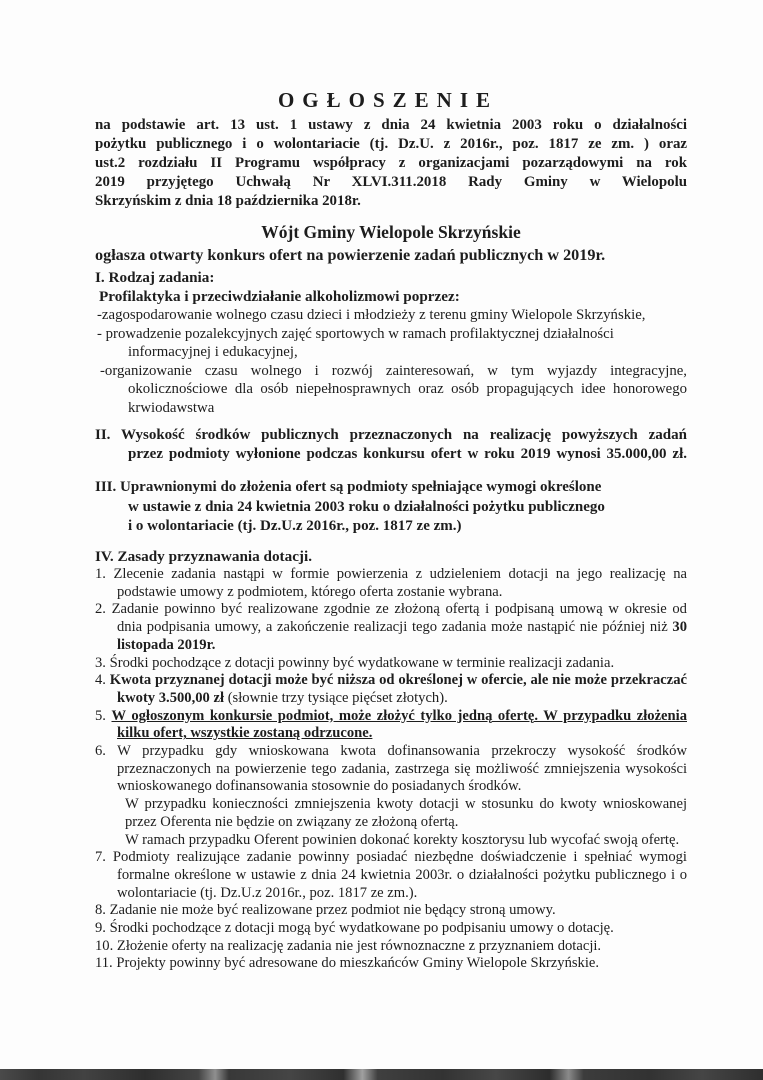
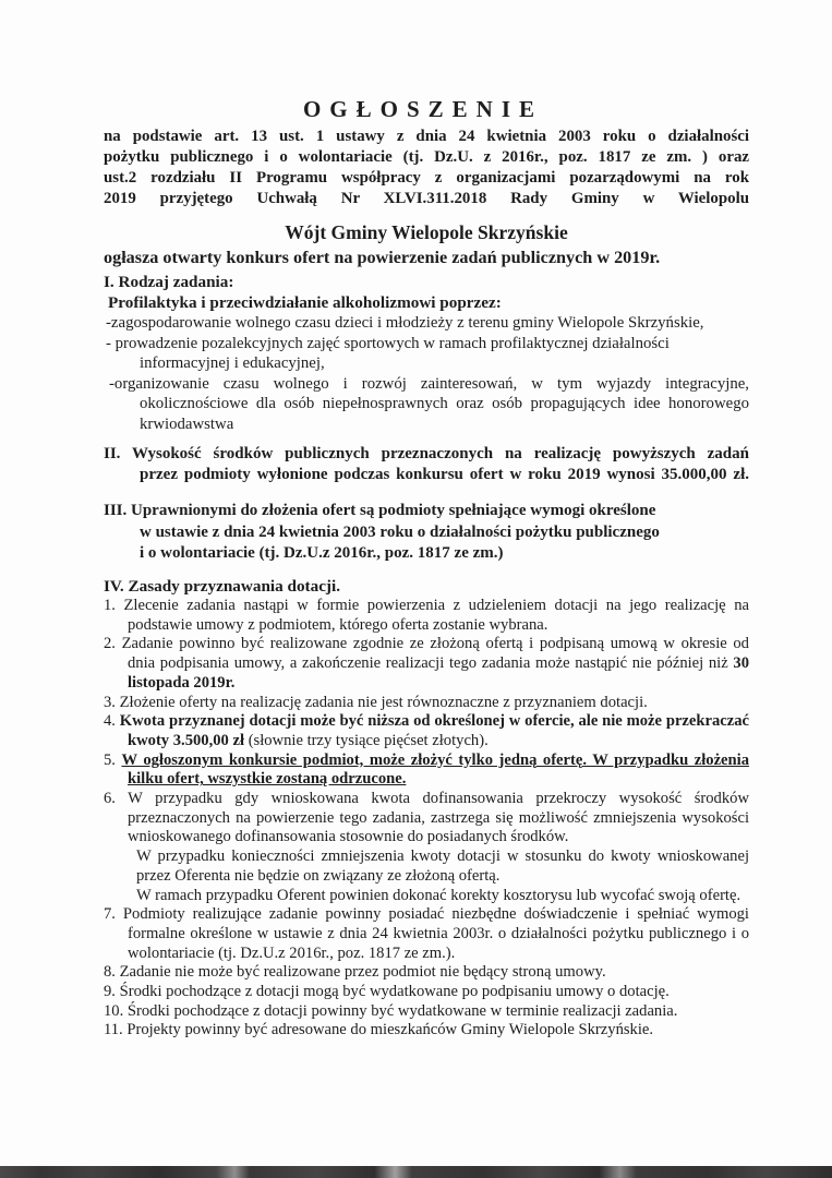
  OGŁOSZENIE
  na podstawie art. 13 ust. 1 ustawy z dnia 24 kwietnia 2003 roku o działalności
  pożytku publicznego i o wolontariacie (tj. Dz.U. z 2016r., poz. 1817 ze zm. ) oraz
  ust.2 rozdziału II Programu współpracy z organizacjami pozarządowymi na rok
  2019 przyjętego Uchwałą Nr XLVI.311.2018 Rady Gminy w Wielopolu
- Skrzyńskim z dnia 18 października 2018r.
  Wójt Gminy Wielopole Skrzyńskie
  ogłasza otwarty konkurs ofert na powierzenie zadań publicznych w 2019r.
  I. Rodzaj zadania:
  Profilaktyka i przeciwdziałanie alkoholizmowi poprzez:
  -zagospodarowanie wolnego czasu dzieci i młodzieży z terenu gminy Wielopole Skrzyńskie,
  - prowadzenie pozalekcyjnych zajęć sportowych w ramach profilaktycznej działalności informacyjnej i edukacyjnej,
  -organizowanie czasu wolnego i rozwój zainteresowań, w tym wyjazdy integracyjne, okolicznościowe dla osób niepełnosprawnych oraz osób propagujących idee honorowego krwiodawstwa
  II. Wysokość środków publicznych przeznaczonych na realizację powyższych zadań
  przez podmioty wyłonione podczas konkursu ofert w roku 2019 wynosi 35.000,00 zł.
  III. Uprawnionymi do złożenia ofert są podmioty spełniające wymogi określone
  w ustawie z dnia 24 kwietnia 2003 roku o działalności pożytku publicznego
  i o wolontariacie (tj. Dz.U.z 2016r., poz. 1817 ze zm.)
  IV. Zasady przyznawania dotacji.
  1. Zlecenie zadania nastąpi w formie powierzenia z udzieleniem dotacji na jego realizację na podstawie umowy z podmiotem, którego oferta zostanie wybrana.
  2. Zadanie powinno być realizowane zgodnie ze złożoną ofertą i podpisaną umową w okresie od dnia podpisania umowy, a zakończenie realizacji tego zadania może nastąpić nie później niż 30 listopada 2019r.
- 3. Środki pochodzące z dotacji powinny być wydatkowane w terminie realizacji zadania.
+ 3. Złożenie oferty na realizację zadania nie jest równoznaczne z przyznaniem dotacji.
  4. Kwota przyznanej dotacji może być niższa od określonej w ofercie, ale nie może przekraczać kwoty 3.500,00 zł (słownie trzy tysiące pięćset złotych).
  5. W ogłoszonym konkursie podmiot, może złożyć tylko jedną ofertę. W przypadku złożenia kilku ofert, wszystkie zostaną odrzucone.
  6. W przypadku gdy wnioskowana kwota dofinansowania przekroczy wysokość środków przeznaczonych na powierzenie tego zadania, zastrzega się możliwość zmniejszenia wysokości wnioskowanego dofinansowania stosownie do posiadanych środków.
  W przypadku konieczności zmniejszenia kwoty dotacji w stosunku do kwoty wnioskowanej przez Oferenta nie będzie on związany ze złożoną ofertą.
  W ramach przypadku Oferent powinien dokonać korekty kosztorysu lub wycofać swoją ofertę.
  7. Podmioty realizujące zadanie powinny posiadać niezbędne doświadczenie i spełniać wymogi formalne określone w ustawie z dnia 24 kwietnia 2003r. o działalności pożytku publicznego i o wolontariacie (tj. Dz.U.z 2016r., poz. 1817 ze zm.).
  8. Zadanie nie może być realizowane przez podmiot nie będący stroną umowy.
  9. Środki pochodzące z dotacji mogą być wydatkowane po podpisaniu umowy o dotację.
- 10. Złożenie oferty na realizację zadania nie jest równoznaczne z przyznaniem dotacji.
+ 10. Środki pochodzące z dotacji powinny być wydatkowane w terminie realizacji zadania.
  11. Projekty powinny być adresowane do mieszkańców Gminy Wielopole Skrzyńskie.
